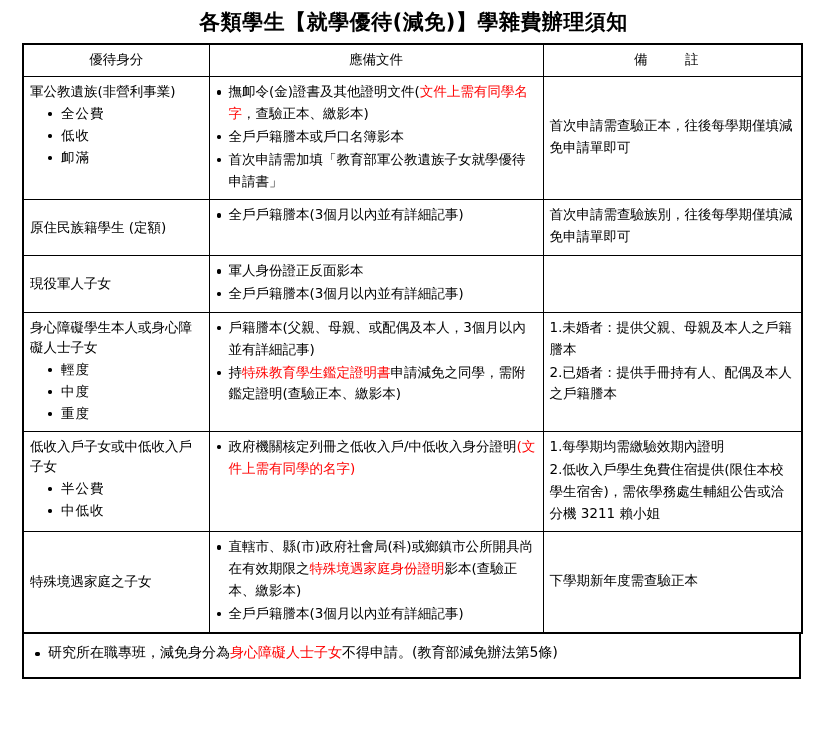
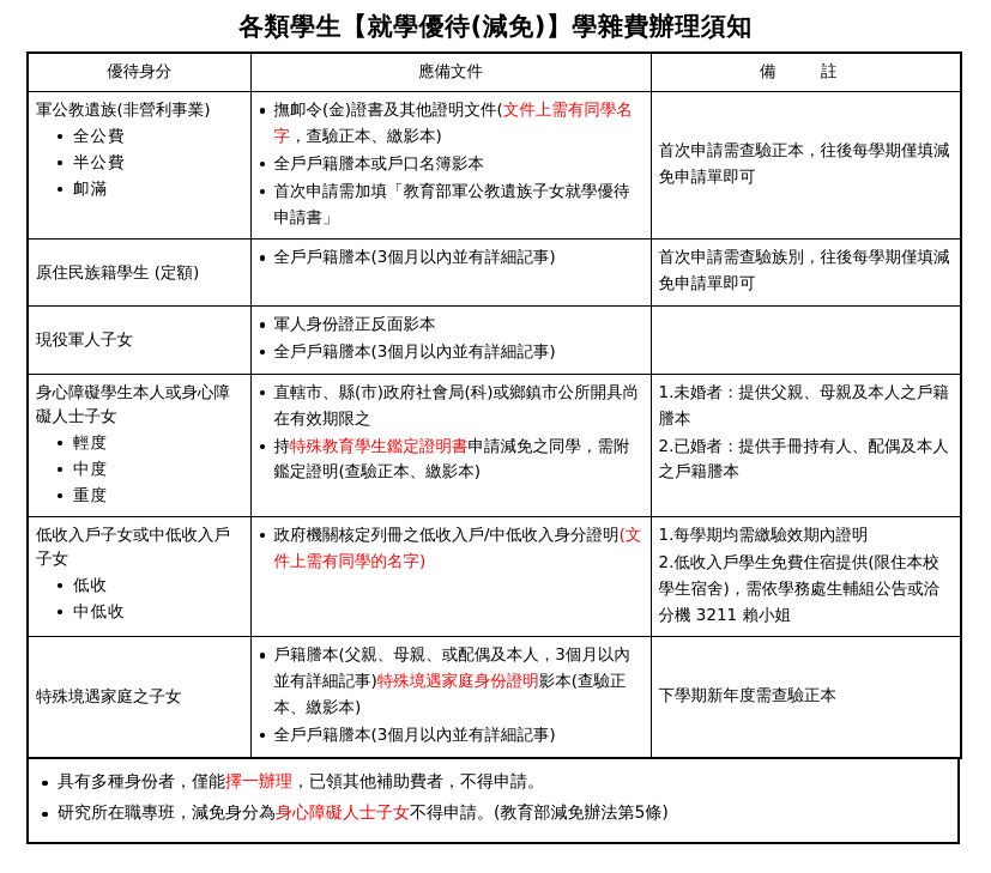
  各類學生【就學優待(減免)】學雜費辦理須知
  優待身分	應備文件	備 註
- 軍公教遺族(非營利事業)全公費低收卹滿	撫卹令(金)證書及其他證明文件(文件上需有同學名字，查驗正本、繳影本)全戶戶籍謄本或戶口名簿影本首次申請需加填「教育部軍公教遺族子女就學優待申請書」	首次申請需查驗正本，往後每學期僅填減免申請單即可
+ 軍公教遺族(非營利事業)全公費半公費卹滿	撫卹令(金)證書及其他證明文件(文件上需有同學名字，查驗正本、繳影本)全戶戶籍謄本或戶口名簿影本首次申請需加填「教育部軍公教遺族子女就學優待申請書」	首次申請需查驗正本，往後每學期僅填減免申請單即可
  原住民族籍學生 (定額)	全戶戶籍謄本(3個月以內並有詳細記事)	首次申請需查驗族別，往後每學期僅填減免申請單即可
  現役軍人子女	軍人身份證正反面影本全戶戶籍謄本(3個月以內並有詳細記事)
- 身心障礙學生本人或身心障礙人士子女輕度中度重度	戶籍謄本(父親、母親、或配偶及本人，3個月以內並有詳細記事)持特殊教育學生鑑定證明書申請減免之同學，需附鑑定證明(查驗正本、繳影本)	1.未婚者：提供父親、母親及本人之戶籍謄本2.已婚者：提供手冊持有人、配偶及本人之戶籍謄本
+ 身心障礙學生本人或身心障礙人士子女輕度中度重度	直轄市、縣(市)政府社會局(科)或鄉鎮市公所開具尚在有效期限之持特殊教育學生鑑定證明書申請減免之同學，需附鑑定證明(查驗正本、繳影本)	1.未婚者：提供父親、母親及本人之戶籍謄本2.已婚者：提供手冊持有人、配偶及本人之戶籍謄本
- 低收入戶子女或中低收入戶子女半公費中低收	政府機關核定列冊之低收入戶/中低收入身分證明(文件上需有同學的名字)	1.每學期均需繳驗效期內證明2.低收入戶學生免費住宿提供(限住本校學生宿舍)，需依學務處生輔組公告或洽分機 3211 賴小姐
+ 低收入戶子女或中低收入戶子女低收中低收	政府機關核定列冊之低收入戶/中低收入身分證明(文件上需有同學的名字)	1.每學期均需繳驗效期內證明2.低收入戶學生免費住宿提供(限住本校學生宿舍)，需依學務處生輔組公告或洽分機 3211 賴小姐
- 特殊境遇家庭之子女	直轄市、縣(市)政府社會局(科)或鄉鎮市公所開具尚在有效期限之特殊境遇家庭身份證明影本(查驗正本、繳影本)全戶戶籍謄本(3個月以內並有詳細記事)	下學期新年度需查驗正本
+ 特殊境遇家庭之子女	戶籍謄本(父親、母親、或配偶及本人，3個月以內並有詳細記事)特殊境遇家庭身份證明影本(查驗正本、繳影本)全戶戶籍謄本(3個月以內並有詳細記事)	下學期新年度需查驗正本
+ 具有多種身份者，僅能擇一辦理，已領其他補助費者，不得申請。
  研究所在職專班，減免身分為身心障礙人士子女不得申請。(教育部減免辦法第5條)
